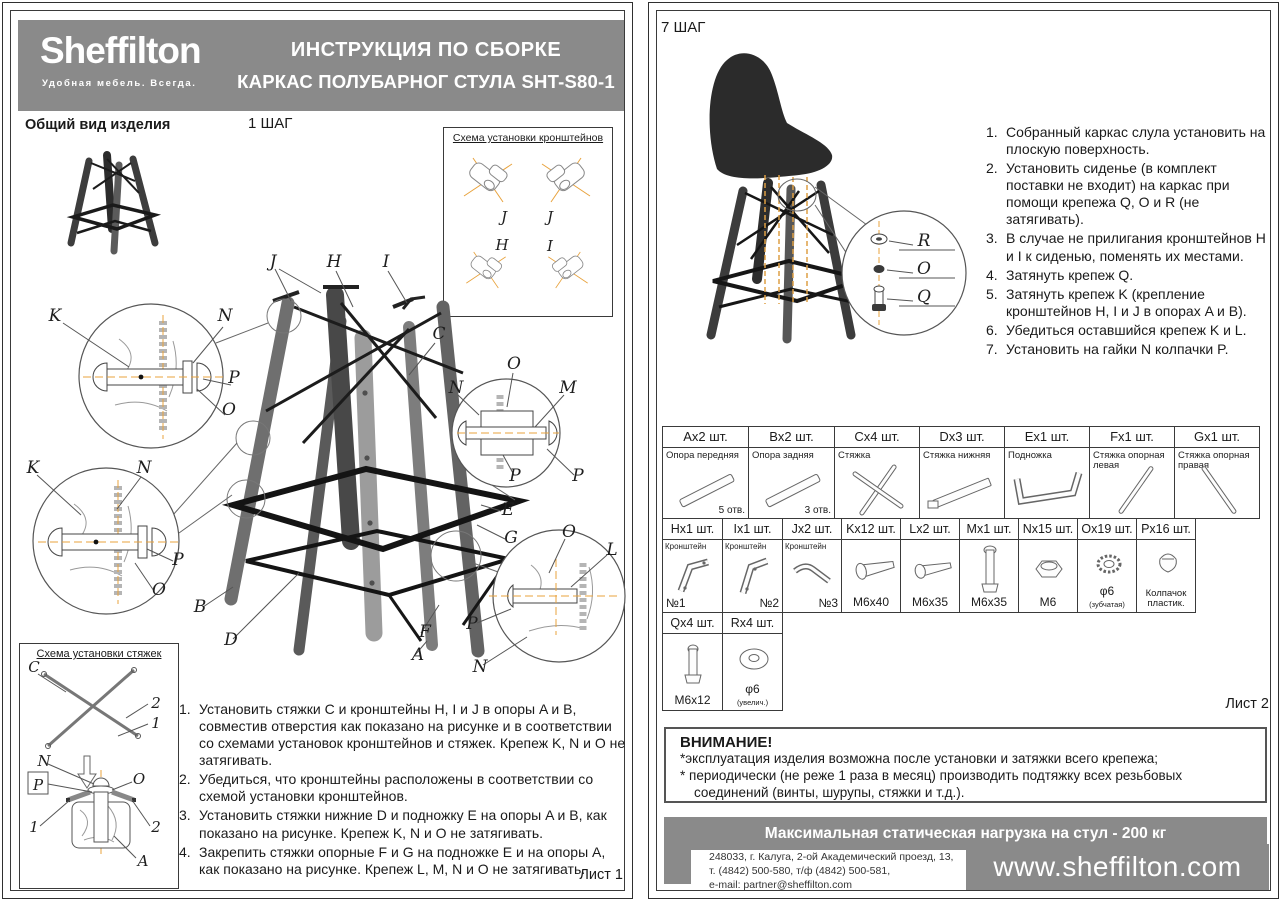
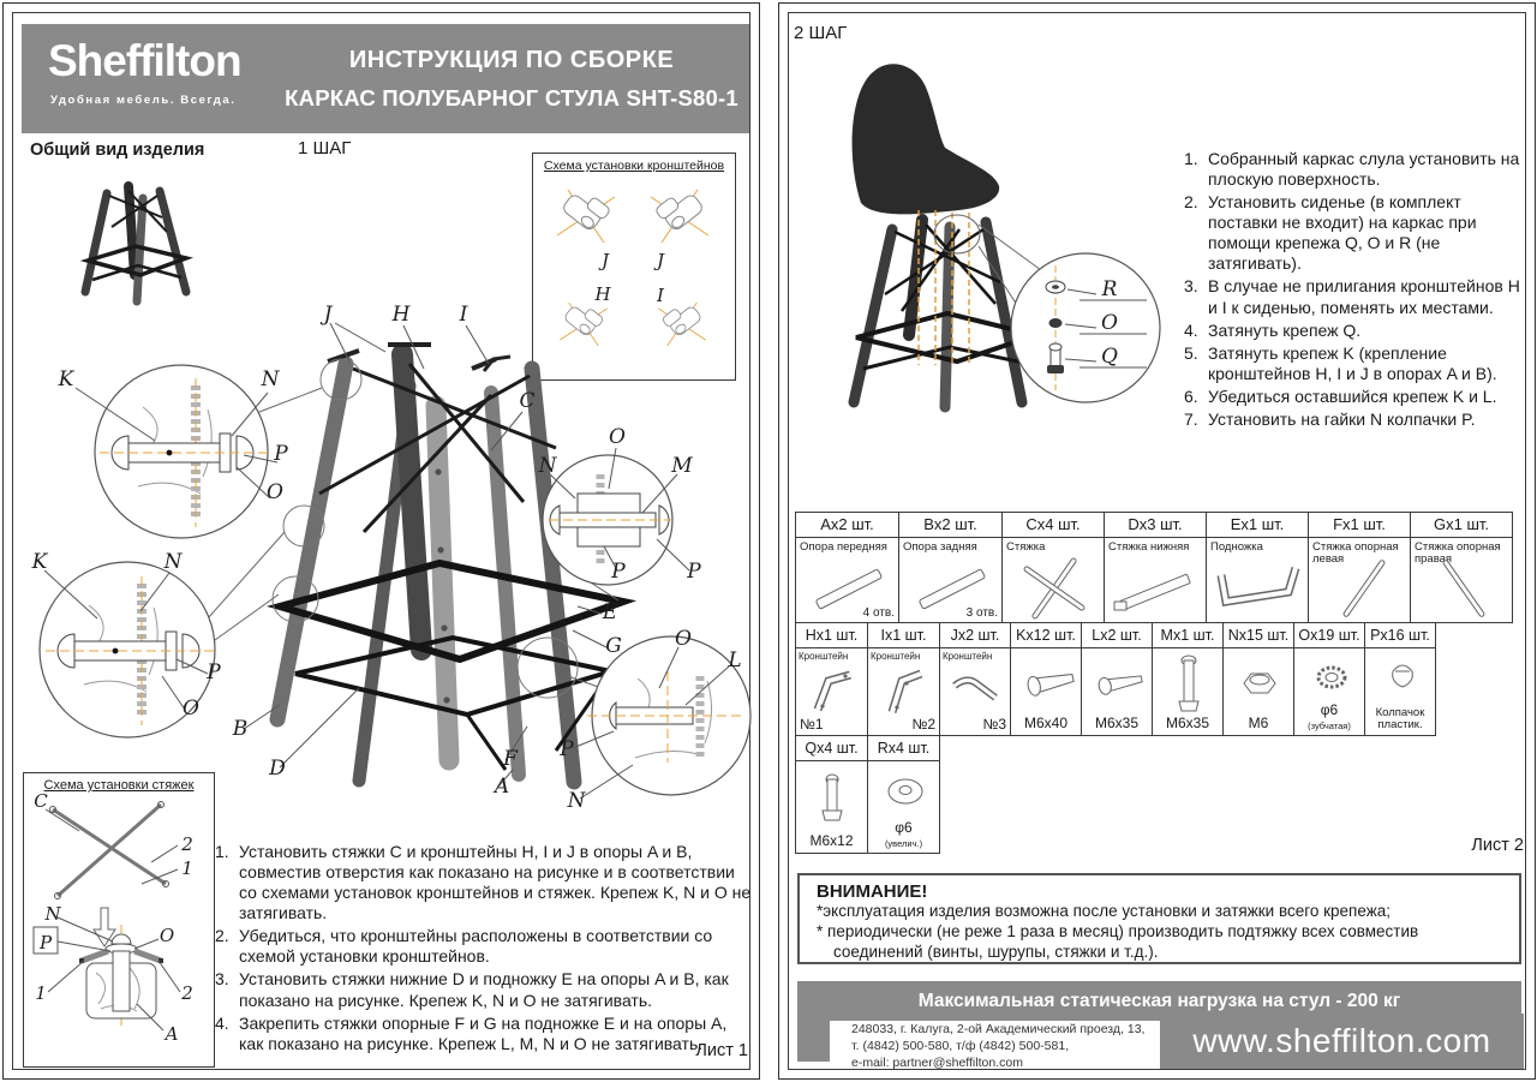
  Sheffilton
  Удобная мебель. Всегда.
  ИНСТРУКЦИЯ ПО СБОРКЕ
  КАРКАС ПОЛУБАРНОГ СТУЛА SHT-S80-1
  Общий вид изделия
  1 ШАГ
  Схема установки кронштейнов
  J
  J
  H
  I
  J
  H
  I
  K
  N
  P
  O
  C
  N
  O
  M
  P
  P
  E
  G
  K
  N
  P
  O
  O
  L
  P
  N
  B
  D
  F
  A
  Схема установки стяжек
  C
  2
  1
  N
  P
  O
  1
  2
  A
  1.
  Установить стяжки C и кронштейны H, I и J в опоры A и B, совместив отверстия как показано на рисунке и в соответствии со схемами установок кронштейнов и стяжек. Крепеж K, N и O не затягивать.
  2.
  Убедиться, что кронштейны расположены в соответствии со схемой установки кронштейнов.
  3.
  Установить стяжки нижние D и подножку E на опоры A и B, как показано на рисунке. Крепеж K, N и O не затягивать.
  4.
  Закрепить стяжки опорные F и G на подножке E и на опоры A, как показано на рисунке. Крепеж L, M, N и O не затягивать.
  Лист 1
- 7 ШАГ
+ 2 ШАГ
  R
  O
  Q
  1.
  Собранный каркас слула установить на плоскую поверхность.
  2.
  Установить сиденье (в комплект поставки не входит) на каркас при помощи крепежа Q, O и R (не затягивать).
  3.
  В случае не прилигания кронштейнов H и I к сиденью, поменять их местами.
  4.
  Затянуть крепеж Q.
  5.
  Затянуть крепеж K (крепление кронштейнов H, I и J в опорах A и B).
  6.
  Убедиться оставшийся крепеж K и L.
  7.
  Установить на гайки N колпачки P.
  Ax2 шт.
  Опора передняя
- 5 отв.
+ 4 отв.
  Bx2 шт.
  Опора задняя
  3 отв.
  Cx4 шт.
  Стяжка
  Dx3 шт.
  Стяжка нижняя
  Ex1 шт.
  Подножка
  Fx1 шт.
  Стяжка опорная левая
  Gx1 шт.
  Стяжка опорная правая
  Hx1 шт.
  Кронштейн
  №1
  Ix1 шт.
  Кронштейн
  №2
  Jx2 шт.
  Кронштейн
  №3
  Kx12 шт.
  M6x40
  Lx2 шт.
  M6x35
  Mx1 шт.
  M6x35
  Nx15 шт.
  M6
  Ox19 шт.
  φ6
  (зубчатая)
  Px16 шт.
  Колпачок пластик.
  Qx4 шт.
  M6x12
  Rx4 шт.
  φ6
  (увелич.)
  Лист 2
  ВНИМАНИЕ!
  *эксплуатация изделия возможна после установки и затяжки всего крепежа;
- * периодически (не реже 1 раза в месяц) производить подтяжку всех резьбовых
+ * периодически (не реже 1 раза в месяц) производить подтяжку всех совместив
  соединений (винты, шурупы, стяжки и т.д.).
  Максимальная статическая нагрузка на стул - 200 кг
  248033, г. Калуга, 2-ой Академический проезд, 13,
  т. (4842) 500-580, т/ф (4842) 500-581,
  e-mail: partner@sheffilton.com
  www.sheffilton.com
